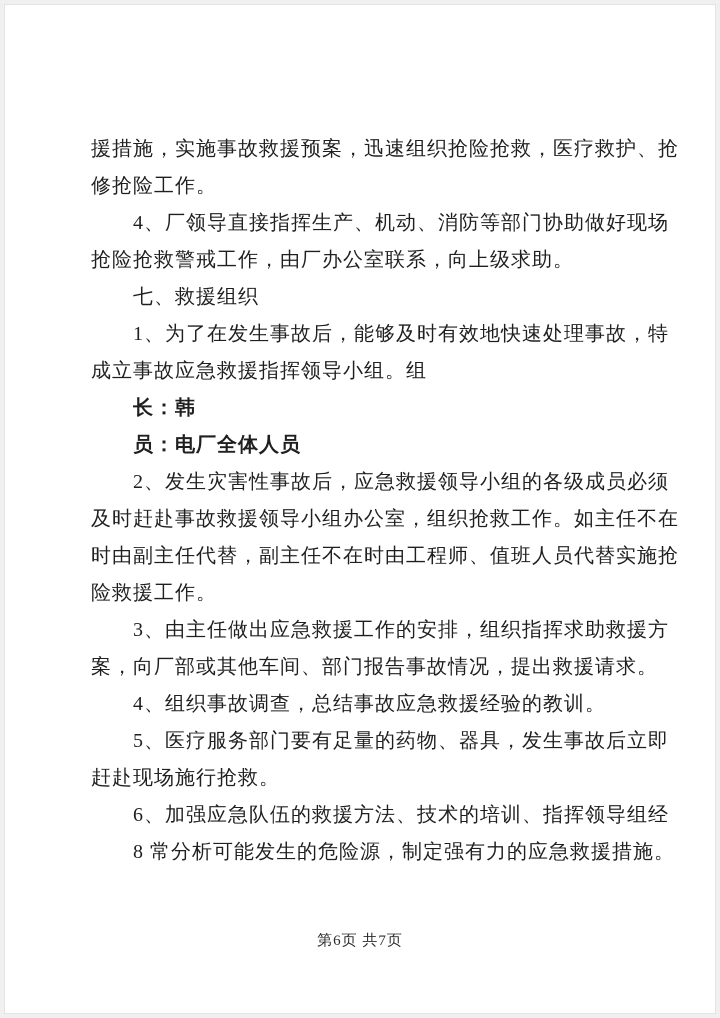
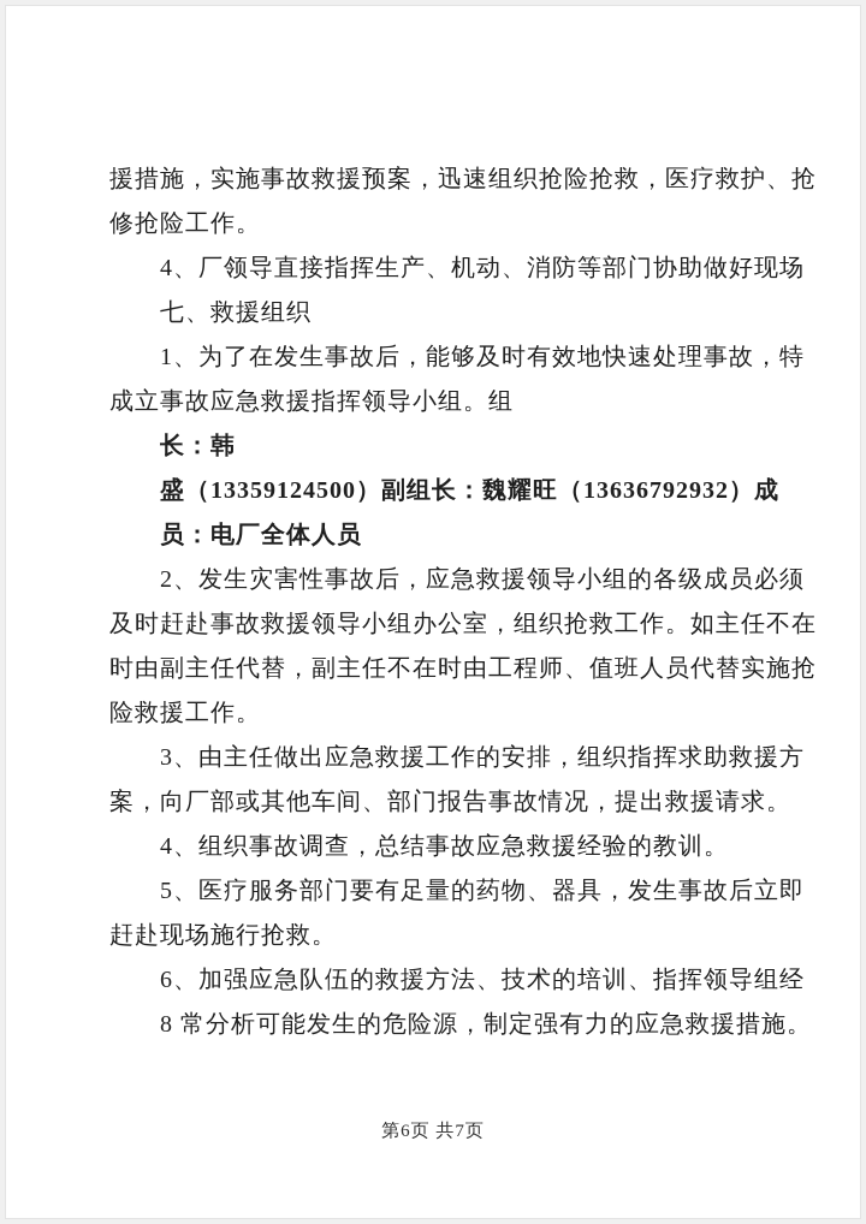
  援措施，实施事故救援预案，迅速组织抢险抢救，医疗救护、抢
  修抢险工作。
  4、厂领导直接指挥生产、机动、消防等部门协助做好现场
- 抢险抢救警戒工作，由厂办公室联系，向上级求助。
  七、救援组织
  1、为了在发生事故后，能够及时有效地快速处理事故，特
  成立事故应急救援指挥领导小组。组
  长：韩
+ 盛（13359124500）副组长：魏耀旺（13636792932）成
  员：电厂全体人员
  2、发生灾害性事故后，应急救援领导小组的各级成员必须
  及时赶赴事故救援领导小组办公室，组织抢救工作。如主任不在
  时由副主任代替，副主任不在时由工程师、值班人员代替实施抢
  险救援工作。
  3、由主任做出应急救援工作的安排，组织指挥求助救援方
  案，向厂部或其他车间、部门报告事故情况，提出救援请求。
  4、组织事故调查，总结事故应急救援经验的教训。
  5、医疗服务部门要有足量的药物、器具，发生事故后立即
  赶赴现场施行抢救。
  6、加强应急队伍的救援方法、技术的培训、指挥领导组经
  8 常分析可能发生的危险源，制定强有力的应急救援措施。
  第6页 共7页
